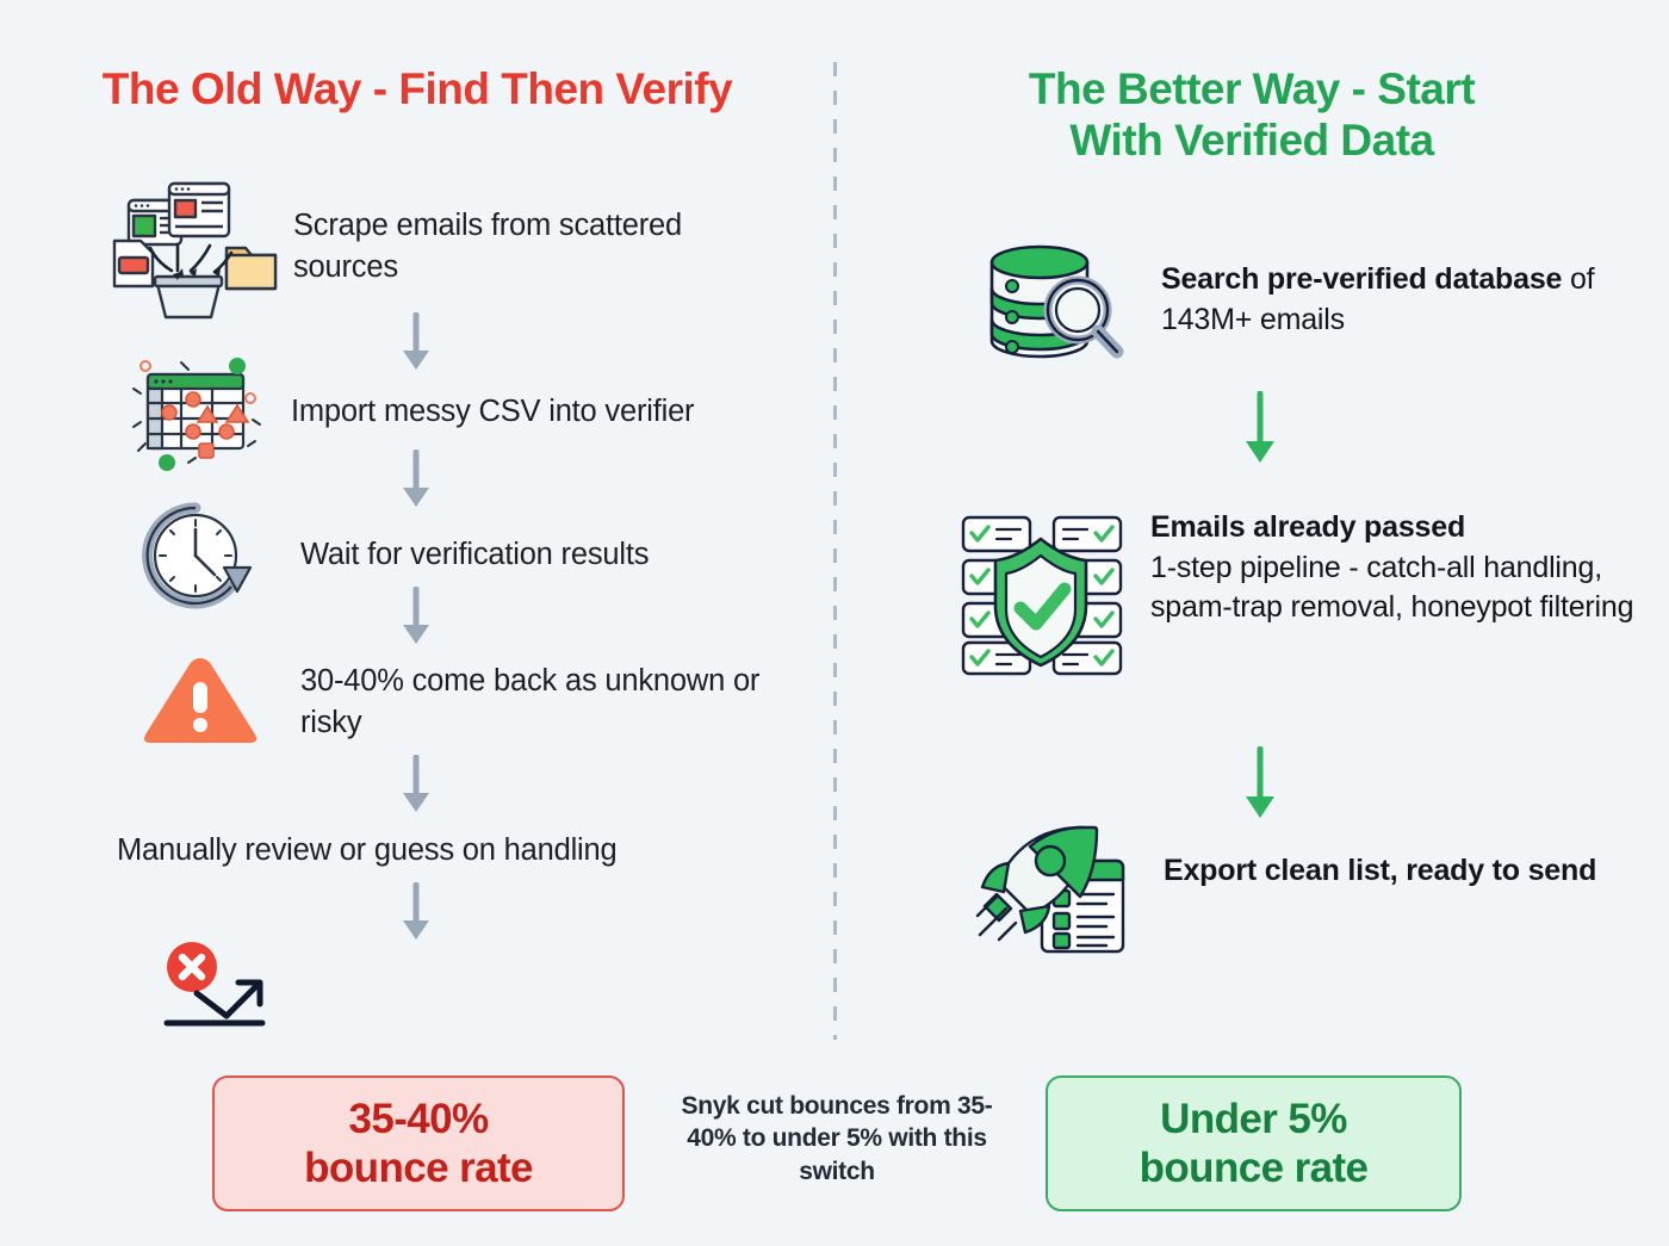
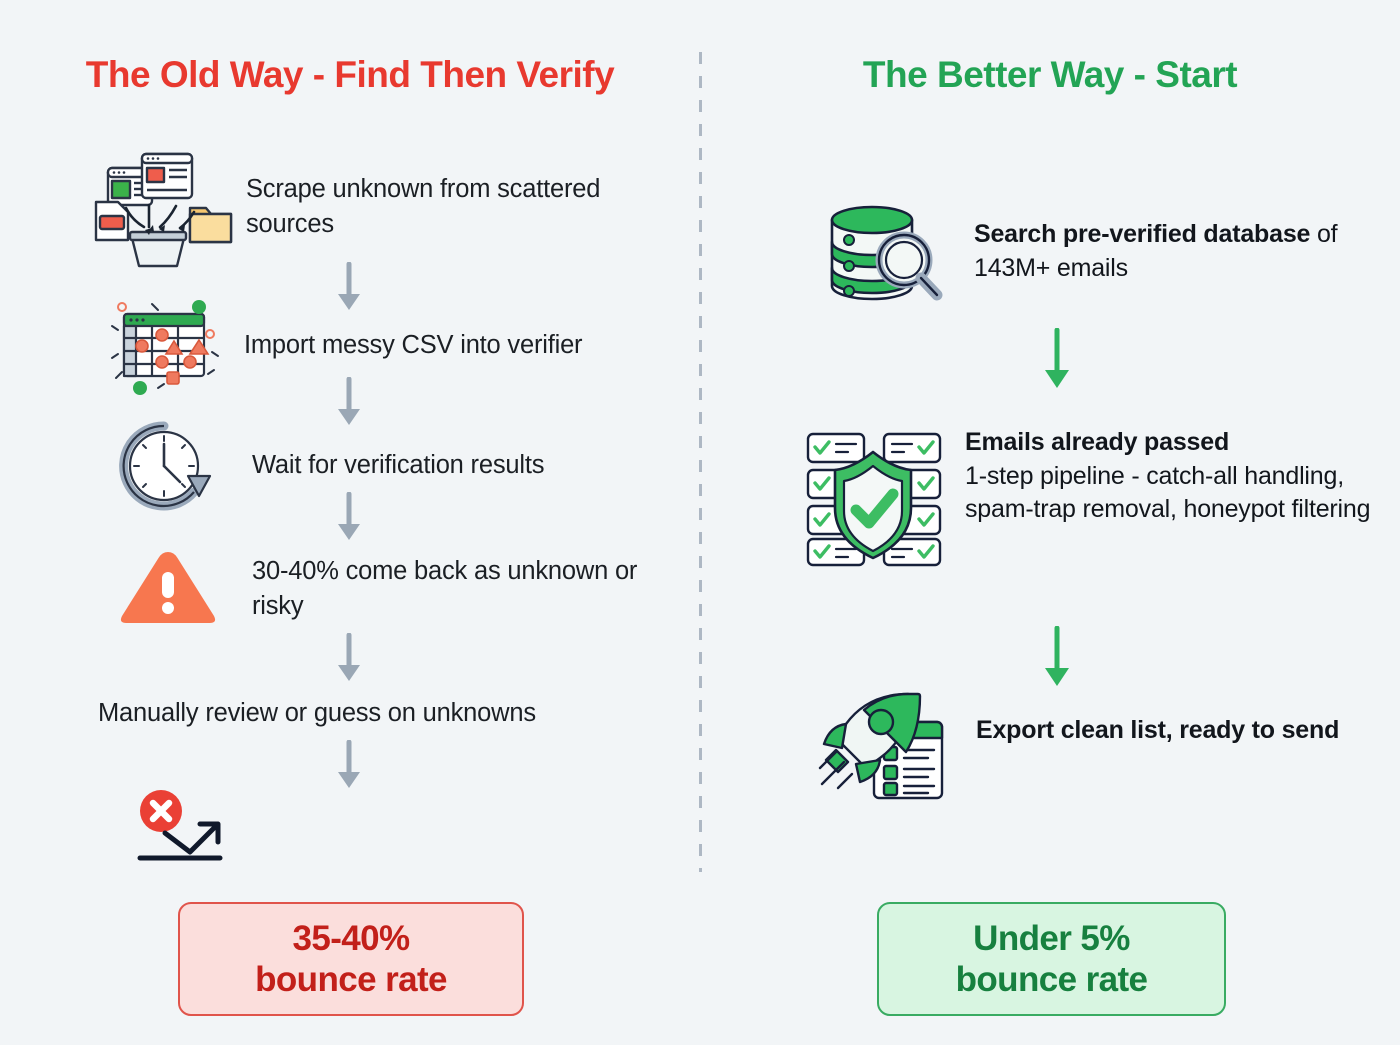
  The Old Way - Find Then Verify
- Scrape emails from scattered sources
+ Scrape unknown from scattered sources
  Import messy CSV into verifier
  Wait for verification results
  30-40% come back as unknown or risky
- Manually review or guess on handling
+ Manually review or guess on unknowns
  The Better Way - Start
- With Verified Data
  Search pre-verified database of 143M+ emails
  Emails already passed
  1-step pipeline - catch-all handling, spam-trap removal, honeypot filtering
  Export clean list, ready to send
  35-40%
  bounce rate
- Snyk cut bounces from 35-40% to under 5% with this switch
  Under 5%
  bounce rate
